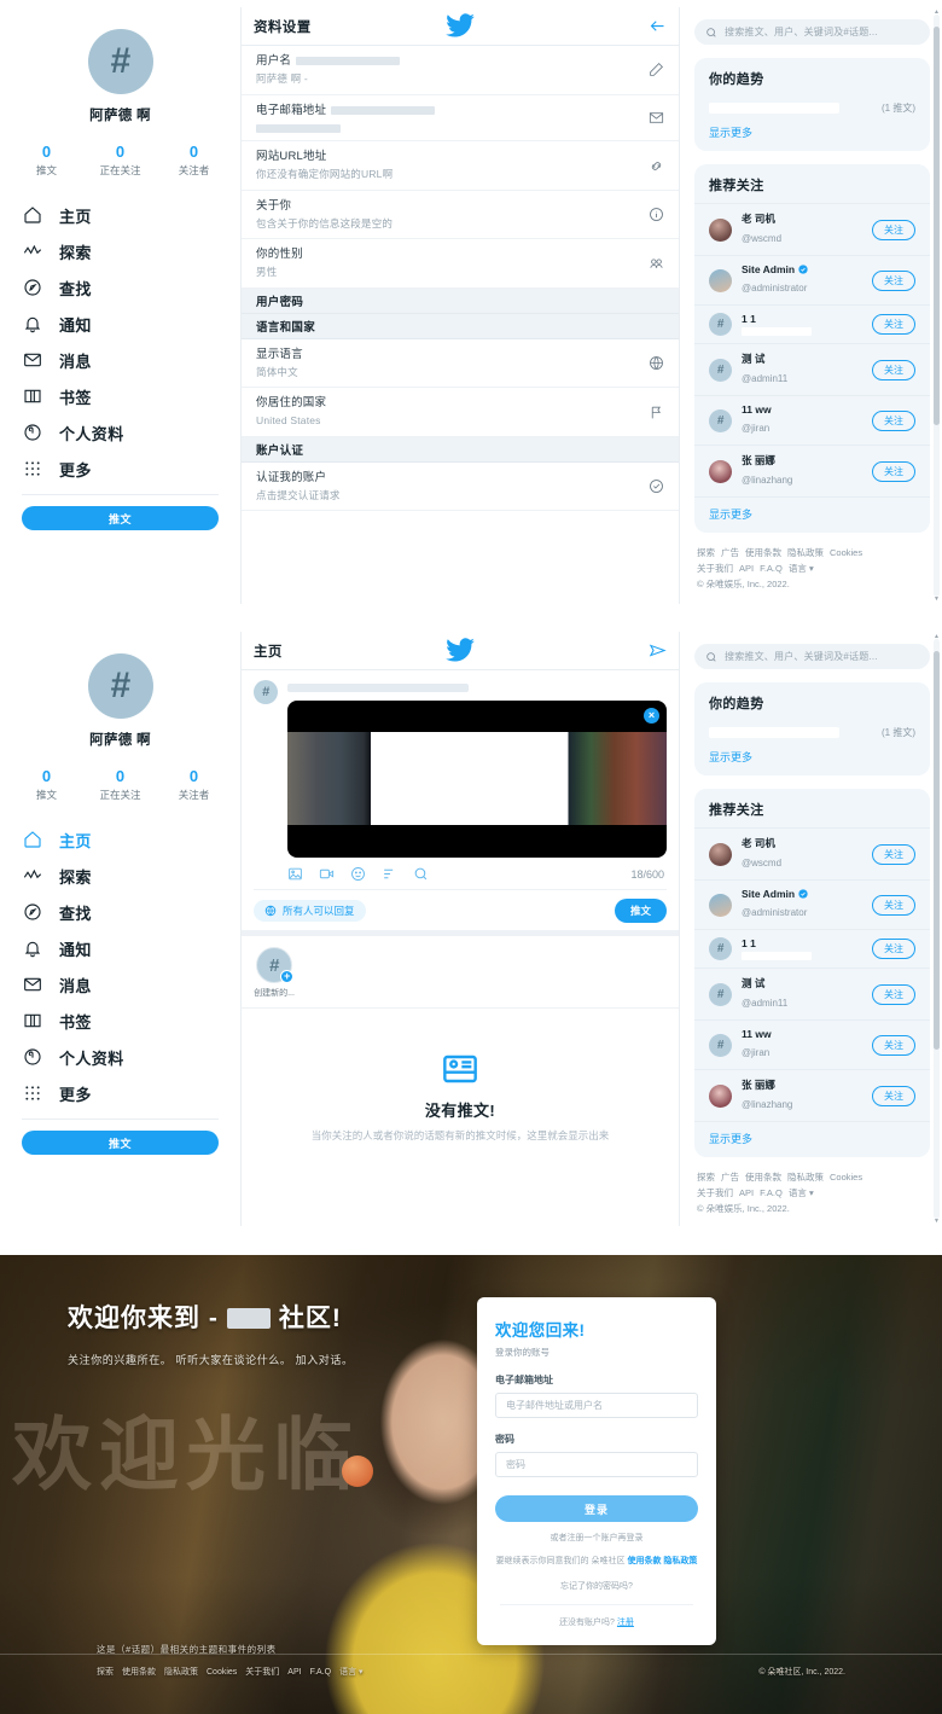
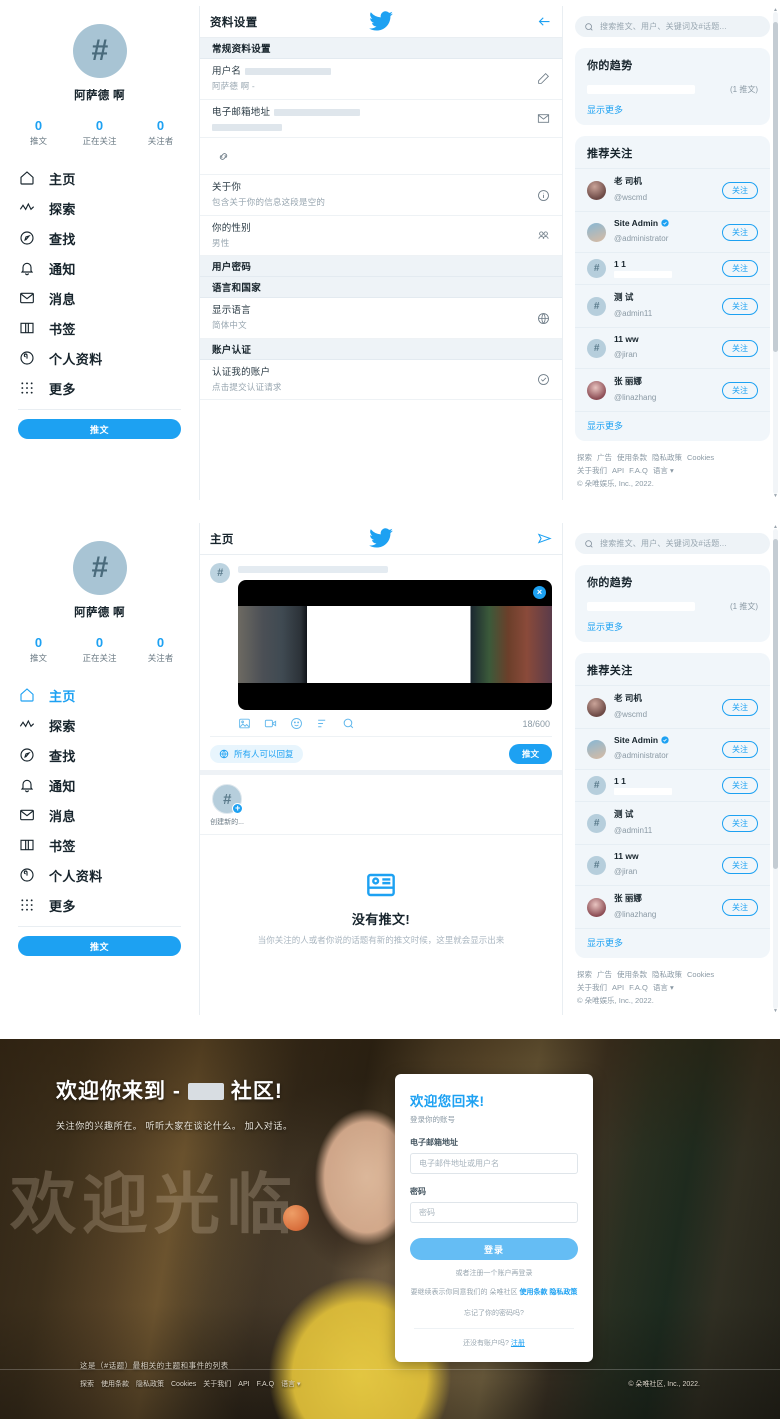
  #
  阿萨德 啊
  0
  推文
  0
  正在关注
  0
  关注者
  主页
  探索
  查找
  通知
  消息
  书签
  个人资料
  更多
  推文
  资料设置
+ 常规资料设置
  用户名
  阿萨德 啊 -
  电子邮箱地址
- 网站URL地址
- 你还没有确定你网站的URL啊
  关于你
  包含关于你的信息这段是空的
  你的性别
  男性
  用户密码
  语言和国家
  显示语言
  简体中文
- 你居住的国家
- United States
  账户认证
  认证我的账户
  点击提交认证请求
  搜索推文、用户、关键词及#话题...
  你的趋势
  (1 推文)
  显示更多
  推荐关注
  老 司机
  @wscmd
  关注
  Site Admin
  @administrator
  关注
  #
  1 1
  关注
  #
  测 试
  @admin11
  关注
  #
  11 ww
  @jiran
  关注
  张 丽娜
  @linazhang
  关注
  显示更多
  探索 广告 使用条款 隐私政策 Cookies
  关于我们 API F.A.Q 语言 ▾
  © 朵唯娱乐, Inc., 2022.
  #
  阿萨德 啊
  0
  推文
  0
  正在关注
  0
  关注者
  主页
  探索
  查找
  通知
  消息
  书签
  个人资料
  更多
  推文
  主页
  #
  ×
  18/600
  所有人可以回复
  推文
  #
  +
  没有推文!
  当你关注的人或者你说的话题有新的推文时候，这里就会显示出来
  搜索推文、用户、关键词及#话题...
  你的趋势
  (1 推文)
  显示更多
  推荐关注
  老 司机
  @wscmd
  关注
  Site Admin
  @administrator
  关注
  #
  1 1
  关注
  #
  测 试
  @admin11
  关注
  #
  11 ww
  @jiran
  关注
  张 丽娜
  @linazhang
  关注
  显示更多
  探索 广告 使用条款 隐私政策 Cookies
  关于我们 API F.A.Q 语言 ▾
  © 朵唯娱乐, Inc., 2022.
  欢迎光
  欢迎你来到 -
  社区!
  关注你的兴趣所在。 听听大家在谈论什么。 加入对话。
  这是（#话题）最相关的主题和事件的列表
  欢迎您回来!
  登录你的账号
  电子邮箱地址
  电子邮件地址或用户名
  密码
  密码
  登录
